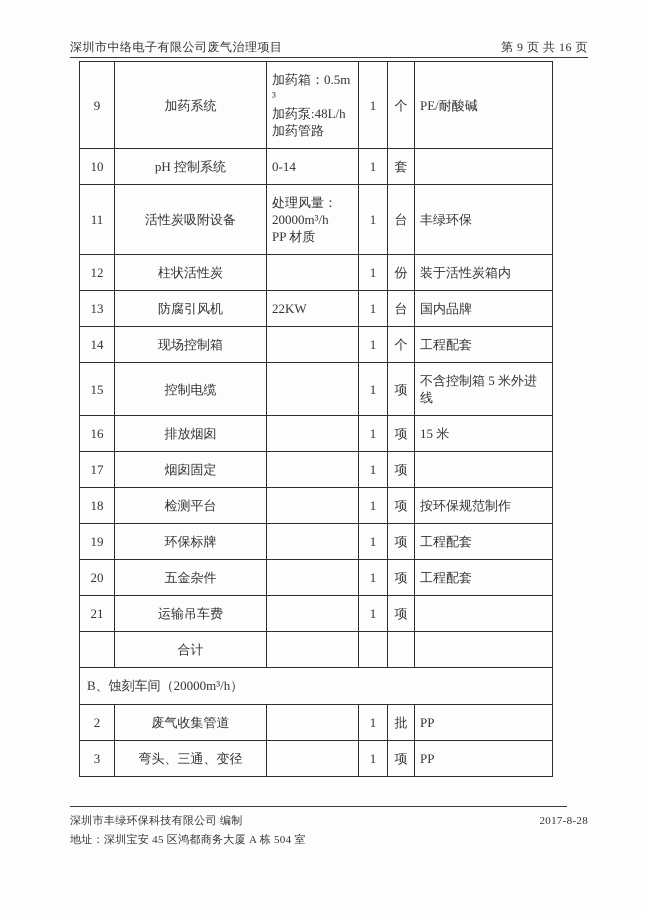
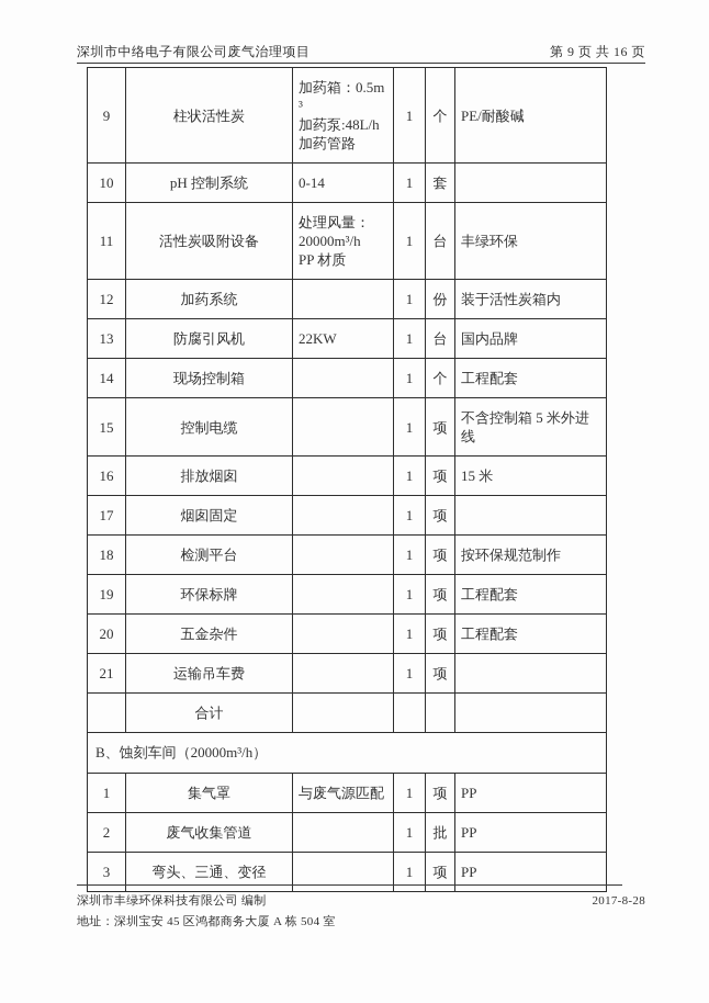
  深圳市中络电子有限公司废气治理项目
  第 9 页 共 16 页
- 9	加药系统	加药箱：0.5m ³ 加药泵:48L/h 加药管路	1	个	PE/耐酸碱
+ 9	柱状活性炭	加药箱：0.5m ³ 加药泵:48L/h 加药管路	1	个	PE/耐酸碱
  10	pH 控制系统	0-14	1	套
  11	活性炭吸附设备	处理风量： 20000m³/h PP 材质	1	台	丰绿环保
- 12	柱状活性炭		1	份	装于活性炭箱内
+ 12	加药系统		1	份	装于活性炭箱内
  13	防腐引风机	22KW	1	台	国内品牌
  14	现场控制箱		1	个	工程配套
  15	控制电缆		1	项	不含控制箱 5 米外进线
  16	排放烟囱		1	项	15 米
  17	烟囱固定		1	项
  18	检测平台		1	项	按环保规范制作
  19	环保标牌		1	项	工程配套
  20	五金杂件		1	项	工程配套
  21	运输吊车费		1	项
  	合计
  B、蚀刻车间（20000m³/h）
+ 1	集气罩	与废气源匹配	1	项	PP
  2	废气收集管道		1	批	PP
  3	弯头、三通、变径		1	项	PP
  深圳市丰绿环保科技有限公司 编制
  2017-8-28
  地址：深圳宝安 45 区鸿都商务大厦 A 栋 504 室
